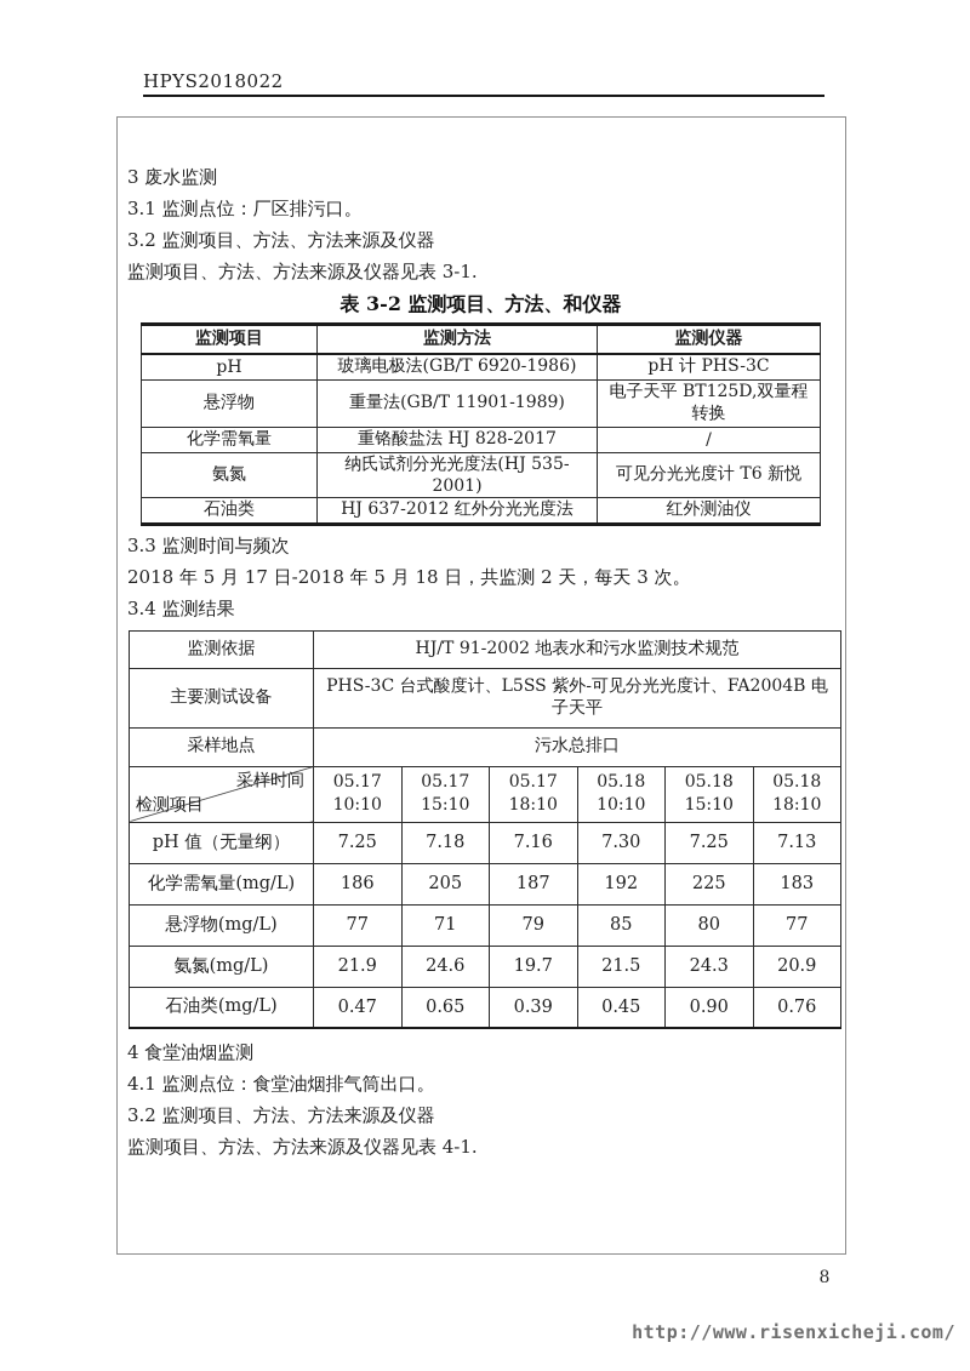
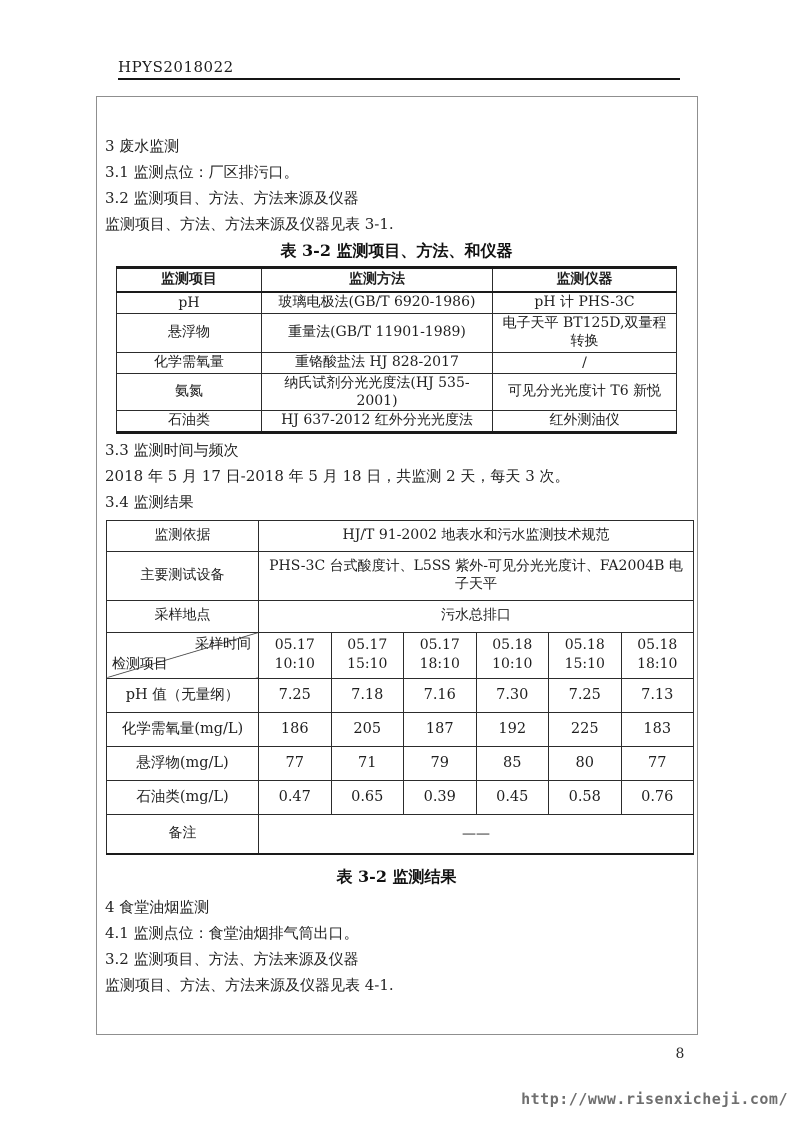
  HPYS2018022
  3 废水监测
  3.1 监测点位：厂区排污口。
  3.2 监测项目、方法、方法来源及仪器
  监测项目、方法、方法来源及仪器见表 3-1.
  表 3-2 监测项目、方法、和仪器
  监测项目	监测方法	监测仪器
  pH	玻璃电极法(GB/T 6920-1986)	pH 计 PHS-3C
  悬浮物	重量法(GB/T 11901-1989)	电子天平 BT125D,双量程转换
  化学需氧量	重铬酸盐法 HJ 828-2017	/
  氨氮	纳氏试剂分光光度法(HJ 535-2001)	可见分光光度计 T6 新悦
  石油类	HJ 637-2012 红外分光光度法	红外测油仪
  3.3 监测时间与频次
  2018 年 5 月 17 日-2018 年 5 月 18 日，共监测 2 天，每天 3 次。
  3.4 监测结果
  监测依据	HJ/T 91-2002 地表水和污水监测技术规范
  主要测试设备	PHS-3C 台式酸度计、L5SS 紫外-可见分光光度计、FA2004B 电子天平
  采样地点	污水总排口
  采样时间 检测项目	05.1710:10	05.1715:10	05.1718:10	05.1810:10	05.1815:10	05.1818:10
  pH 值（无量纲）	7.25	7.18	7.16	7.30	7.25	7.13
  化学需氧量(mg/L)	186	205	187	192	225	183
  悬浮物(mg/L)	77	71	79	85	80	77
- 氨氮(mg/L)	21.9	24.6	19.7	21.5	24.3	20.9
- 石油类(mg/L)	0.47	0.65	0.39	0.45	0.90	0.76
+ 石油类(mg/L)	0.47	0.65	0.39	0.45	0.58	0.76
+ 备注	——
+ 表 3-2 监测结果
  4 食堂油烟监测
  4.1 监测点位：食堂油烟排气筒出口。
  3.2 监测项目、方法、方法来源及仪器
  监测项目、方法、方法来源及仪器见表 4-1.
  8
  http://www.risenxicheji.com/
